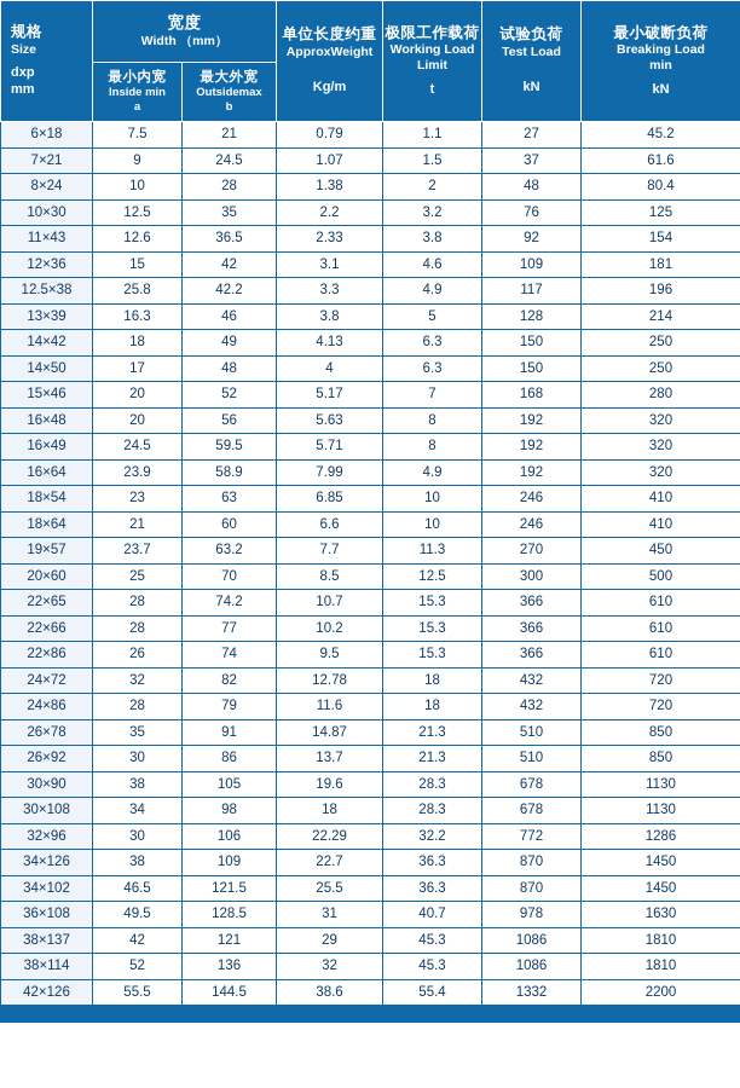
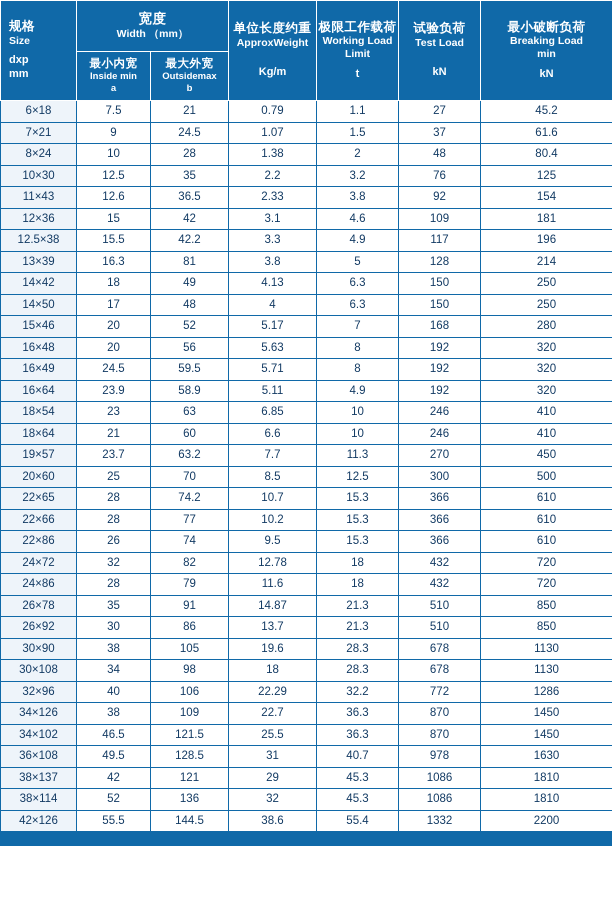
  规格 Size dxp mm	宽度 Width （mm）	单位长度约重 ApproxWeight Kg/m	极限工作载荷 Working Load Limit t	试验负荷 Test Load kN	最小破断负荷 Breaking Load min kN
  最小内宽 Inside min a	最大外宽 Outsidemax b
  6×18	7.5	21	0.79	1.1	27	45.2
  7×21	9	24.5	1.07	1.5	37	61.6
  8×24	10	28	1.38	2	48	80.4
  10×30	12.5	35	2.2	3.2	76	125
  11×43	12.6	36.5	2.33	3.8	92	154
  12×36	15	42	3.1	4.6	109	181
- 12.5×38	25.8	42.2	3.3	4.9	117	196
+ 12.5×38	15.5	42.2	3.3	4.9	117	196
- 13×39	16.3	46	3.8	5	128	214
+ 13×39	16.3	81	3.8	5	128	214
  14×42	18	49	4.13	6.3	150	250
  14×50	17	48	4	6.3	150	250
  15×46	20	52	5.17	7	168	280
  16×48	20	56	5.63	8	192	320
  16×49	24.5	59.5	5.71	8	192	320
- 16×64	23.9	58.9	7.99	4.9	192	320
+ 16×64	23.9	58.9	5.11	4.9	192	320
  18×54	23	63	6.85	10	246	410
  18×64	21	60	6.6	10	246	410
  19×57	23.7	63.2	7.7	11.3	270	450
  20×60	25	70	8.5	12.5	300	500
  22×65	28	74.2	10.7	15.3	366	610
  22×66	28	77	10.2	15.3	366	610
  22×86	26	74	9.5	15.3	366	610
  24×72	32	82	12.78	18	432	720
  24×86	28	79	11.6	18	432	720
  26×78	35	91	14.87	21.3	510	850
  26×92	30	86	13.7	21.3	510	850
  30×90	38	105	19.6	28.3	678	1130
  30×108	34	98	18	28.3	678	1130
- 32×96	30	106	22.29	32.2	772	1286
+ 32×96	40	106	22.29	32.2	772	1286
  34×126	38	109	22.7	36.3	870	1450
  34×102	46.5	121.5	25.5	36.3	870	1450
  36×108	49.5	128.5	31	40.7	978	1630
  38×137	42	121	29	45.3	1086	1810
  38×114	52	136	32	45.3	1086	1810
  42×126	55.5	144.5	38.6	55.4	1332	2200
